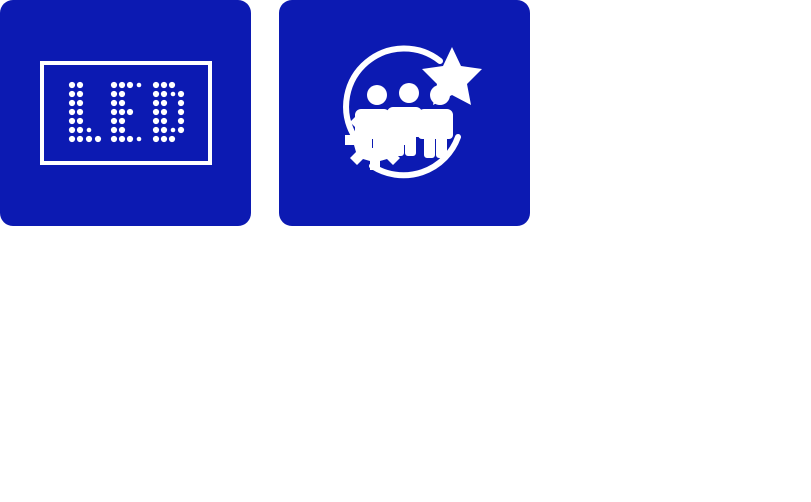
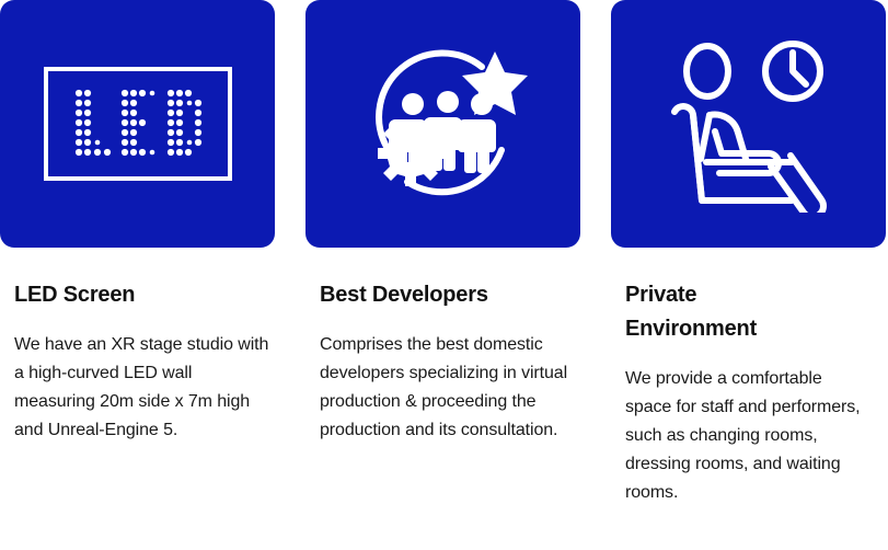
+ LED Screen
+ We have an XR stage studio with a high-curved LED wall measuring 20m side x 7m high and Unreal-Engine 5.
+ Best Developers
+ Comprises the best domestic developers specializing in virtual production & proceeding the production and its consultation.
+ Private Environment
+ We provide a comfortable space for staff and performers, such as changing rooms, dressing rooms, and waiting rooms.
